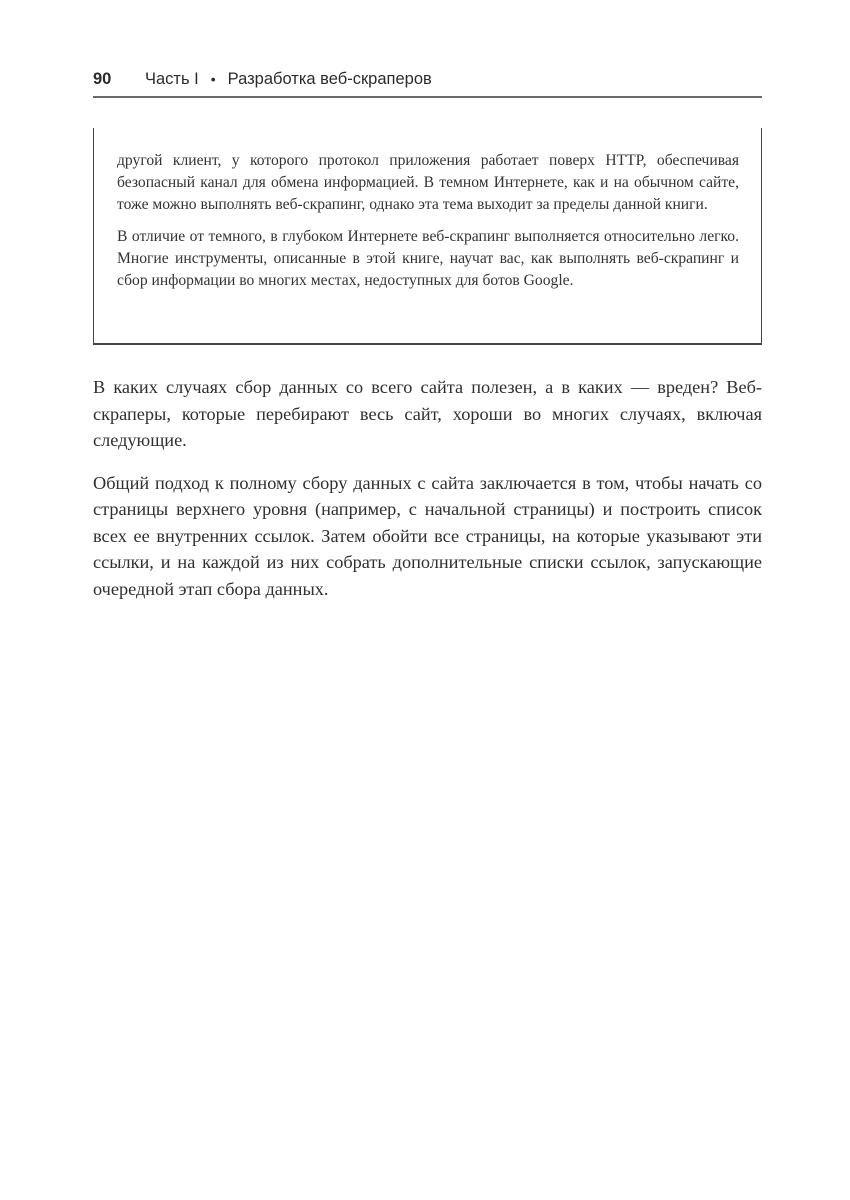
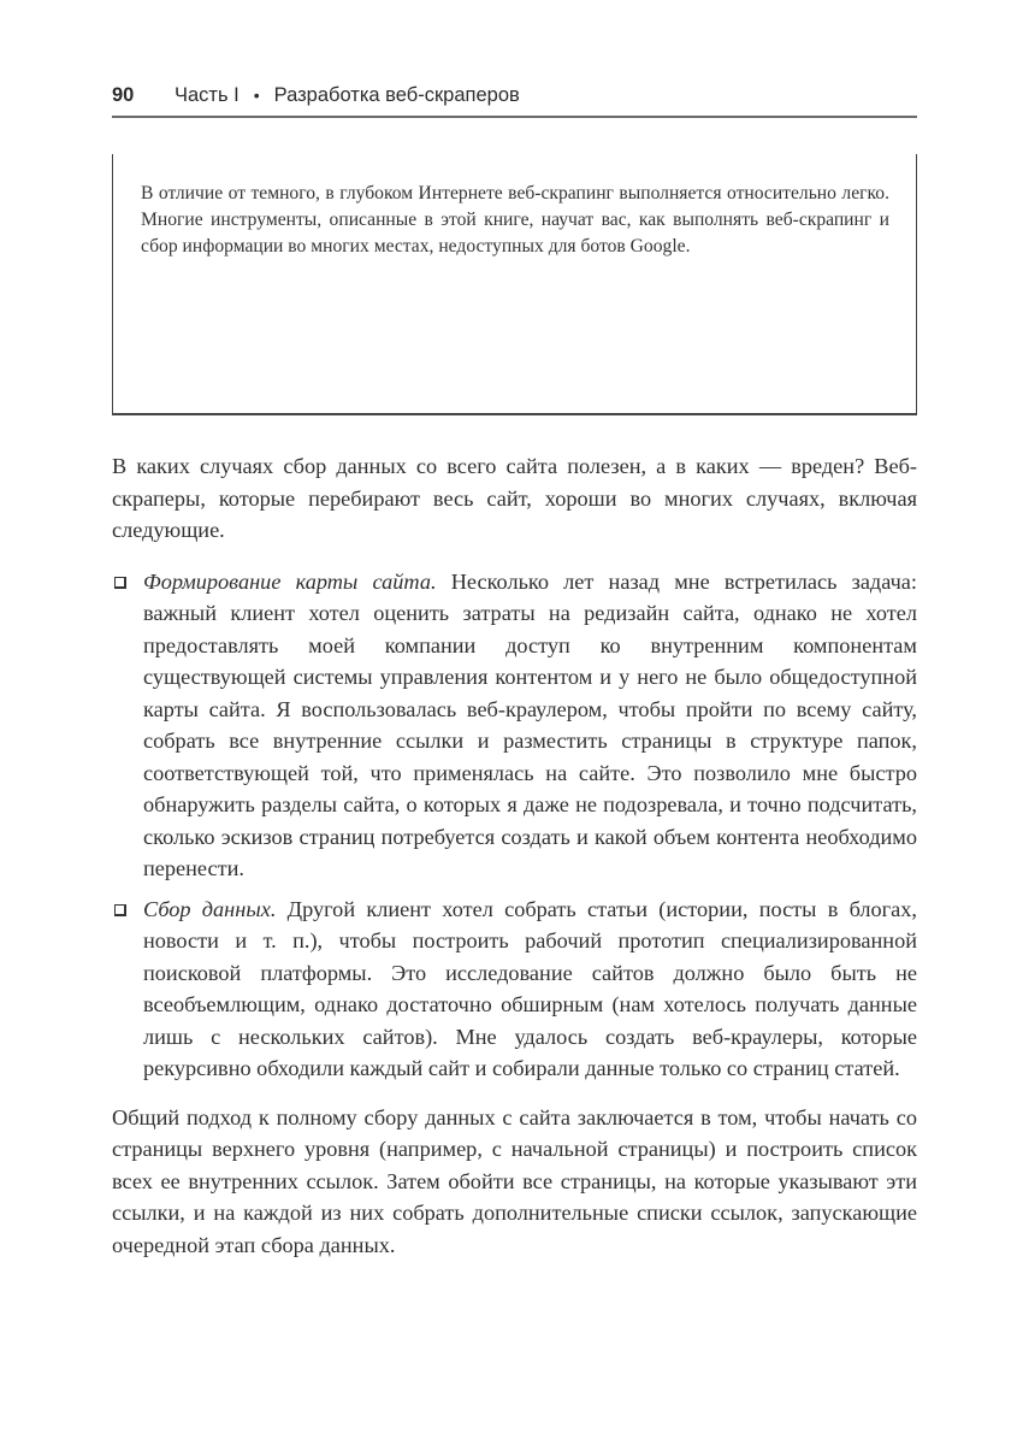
  90
  Часть I
  •
  Разработка веб-скраперов
- другой клиент, у которого протокол приложения работает поверх HTTP, обеспечивая безопасный канал для обмена информацией. В темном Интернете, как и на обычном сайте, тоже можно выполнять веб-скрапинг, однако эта тема выходит за пределы данной книги.
  В отличие от темного, в глубоком Интернете веб-скрапинг выполняется относительно легко. Многие инструменты, описанные в этой книге, научат вас, как выполнять веб-скрапинг и сбор информации во многих местах, недоступных для ботов Google.
  В каких случаях сбор данных со всего сайта полезен, а в каких — вреден? Веб-скраперы, которые перебирают весь сайт, хороши во многих случаях, включая следующие.
+ Формирование карты сайта. Несколько лет назад мне встретилась задача: важный клиент хотел оценить затраты на редизайн сайта, однако не хотел предоставлять моей компании доступ ко внутренним компонентам существующей системы управления контентом и у него не было общедоступной карты сайта. Я воспользовалась веб-краулером, чтобы пройти по всему сайту, собрать все внутренние ссылки и разместить страницы в структуре папок, соответствующей той, что применялась на сайте. Это позволило мне быстро обнаружить разделы сайта, о которых я даже не подозревала, и точно подсчитать, сколько эскизов страниц потребуется создать и какой объем контента необходимо перенести.
+ Сбор данных. Другой клиент хотел собрать статьи (истории, посты в блогах, новости и т. п.), чтобы построить рабочий прототип специализированной поисковой платформы. Это исследование сайтов должно было быть не всеобъемлющим, однако достаточно обширным (нам хотелось получать данные лишь с нескольких сайтов). Мне удалось создать веб-краулеры, которые рекурсивно обходили каждый сайт и собирали данные только со страниц статей.
  Общий подход к полному сбору данных с сайта заключается в том, чтобы начать со страницы верхнего уровня (например, с начальной страницы) и построить список всех ее внутренних ссылок. Затем обойти все страницы, на которые указывают эти ссылки, и на каждой из них собрать дополнительные списки ссылок, запускающие очередной этап сбора данных.
